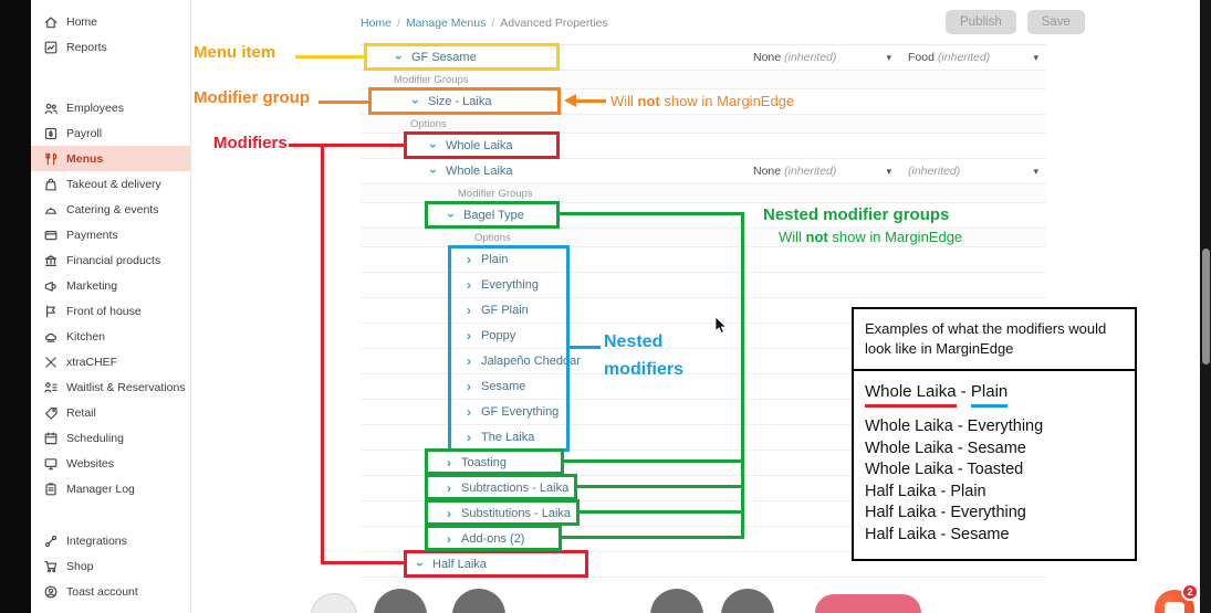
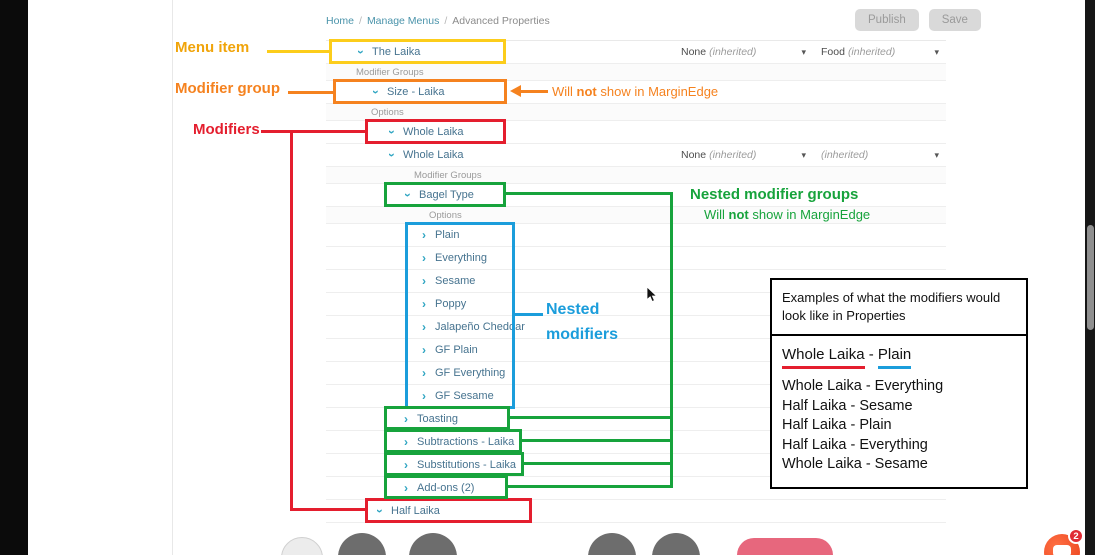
- Home
- Reports
- Employees
- Payroll
- Menus
- Takeout & delivery
- Catering & events
- Payments
- Financial products
- Marketing
- Front of house
- Kitchen
- xtraCHEF
- Waitlist & Reservations
- Retail
- Scheduling
- Websites
- Manager Log
- Integrations
- Shop
- Toast account
  Home / Manage Menus / Advanced Properties
  Publish
  Save
- GF Sesame
+ The Laika
  None
  (inherited)
  ▾
  Food
  (inherited)
  ▾
  Modifier Groups
  Size - Laika
  Options
  Whole Laika
  Whole Laika
  None
  (inherited)
  ▾
  (inherited)
  ▾
  Modifier Groups
  Bagel Type
  Options
  ›
  Plain
  ›
  Everything
  ›
- GF Plain
+ Sesame
  ›
  Poppy
  ›
  Jalapeño Cheddar
  ›
- Sesame
+ GF Plain
  ›
  GF Everything
  ›
- The Laika
+ GF Sesame
  ›
  Toasting
  ›
  Subtractions - Laika
  ›
  Substitutions - Laika
  ›
  Add-ons (2)
  Half Laika
  Menu item
  Modifier group
  Will not show in MarginEdge
  Modifiers
  Nested modifier groups
  Will not show in MarginEdge
  Nested
  modifiers
- Examples of what the modifiers would look like in MarginEdge
+ Examples of what the modifiers would look like in Properties
  Whole Laika - Plain
  Whole Laika - Everything
- Whole Laika - Sesame
+ Half Laika - Sesame
- Whole Laika - Toasted
  Half Laika - Plain
  Half Laika - Everything
- Half Laika - Sesame
+ Whole Laika - Sesame
  2
